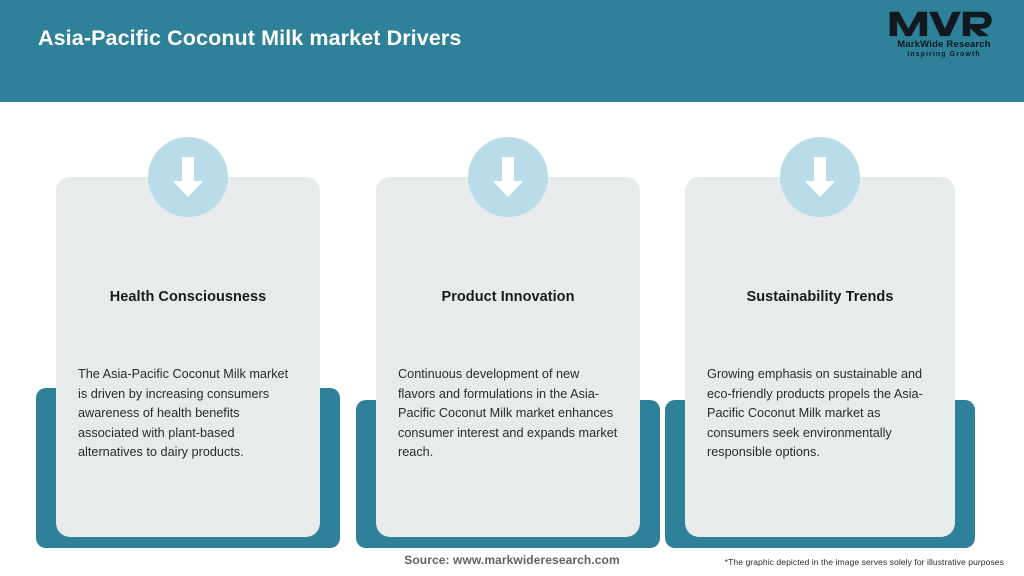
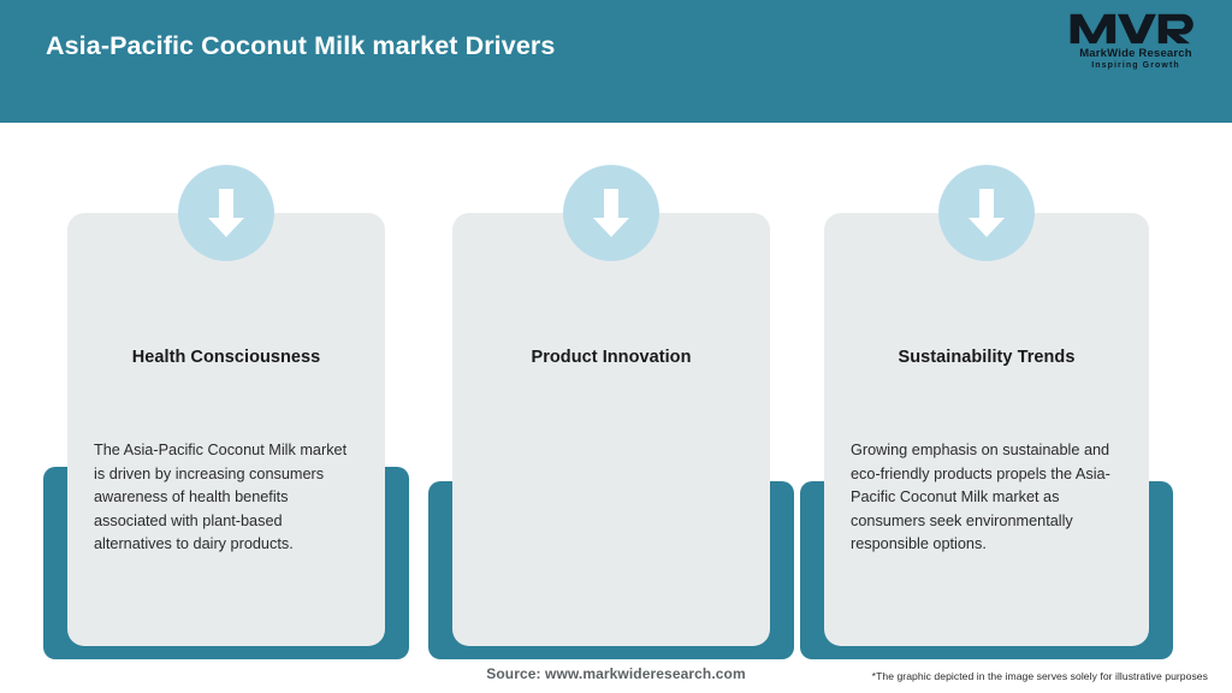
  Asia-Pacific Coconut Milk market Drivers
  MarkWide Research
  Health Consciousness
  The Asia-Pacific Coconut Milk market is driven by increasing consumers awareness of health benefits associated with plant-based alternatives to dairy products.
  Product Innovation
- Continuous development of new flavors and formulations in the Asia-Pacific Coconut Milk market enhances consumer interest and expands market reach.
  Sustainability Trends
  Growing emphasis on sustainable and eco-friendly products propels the Asia-Pacific Coconut Milk market as consumers seek environmentally responsible options.
  Source: www.markwideresearch.com
  *The graphic depicted in the image serves solely for illustrative purposes
